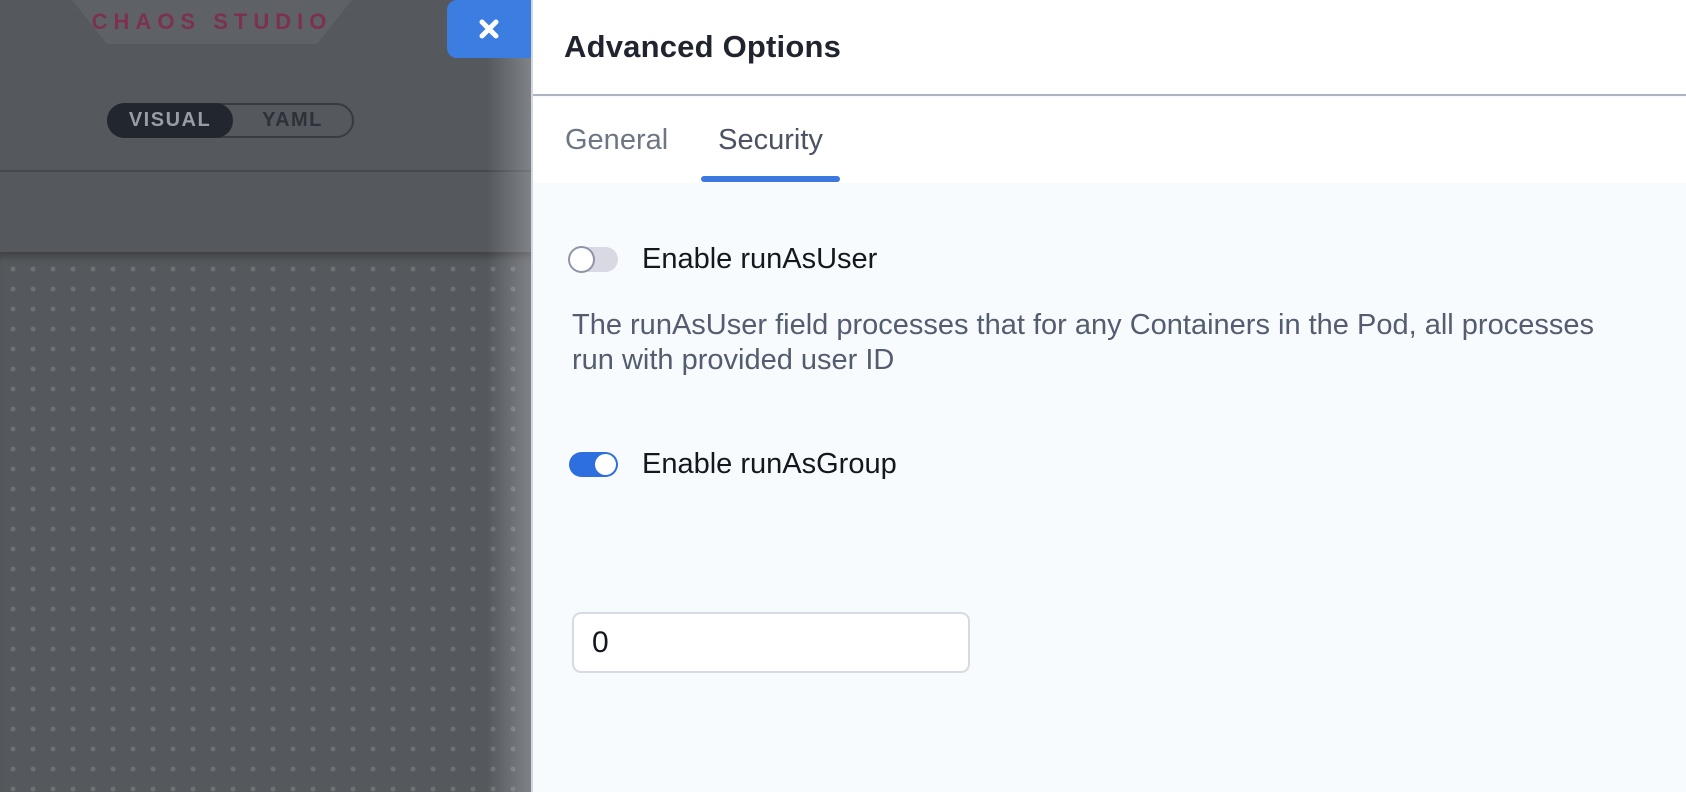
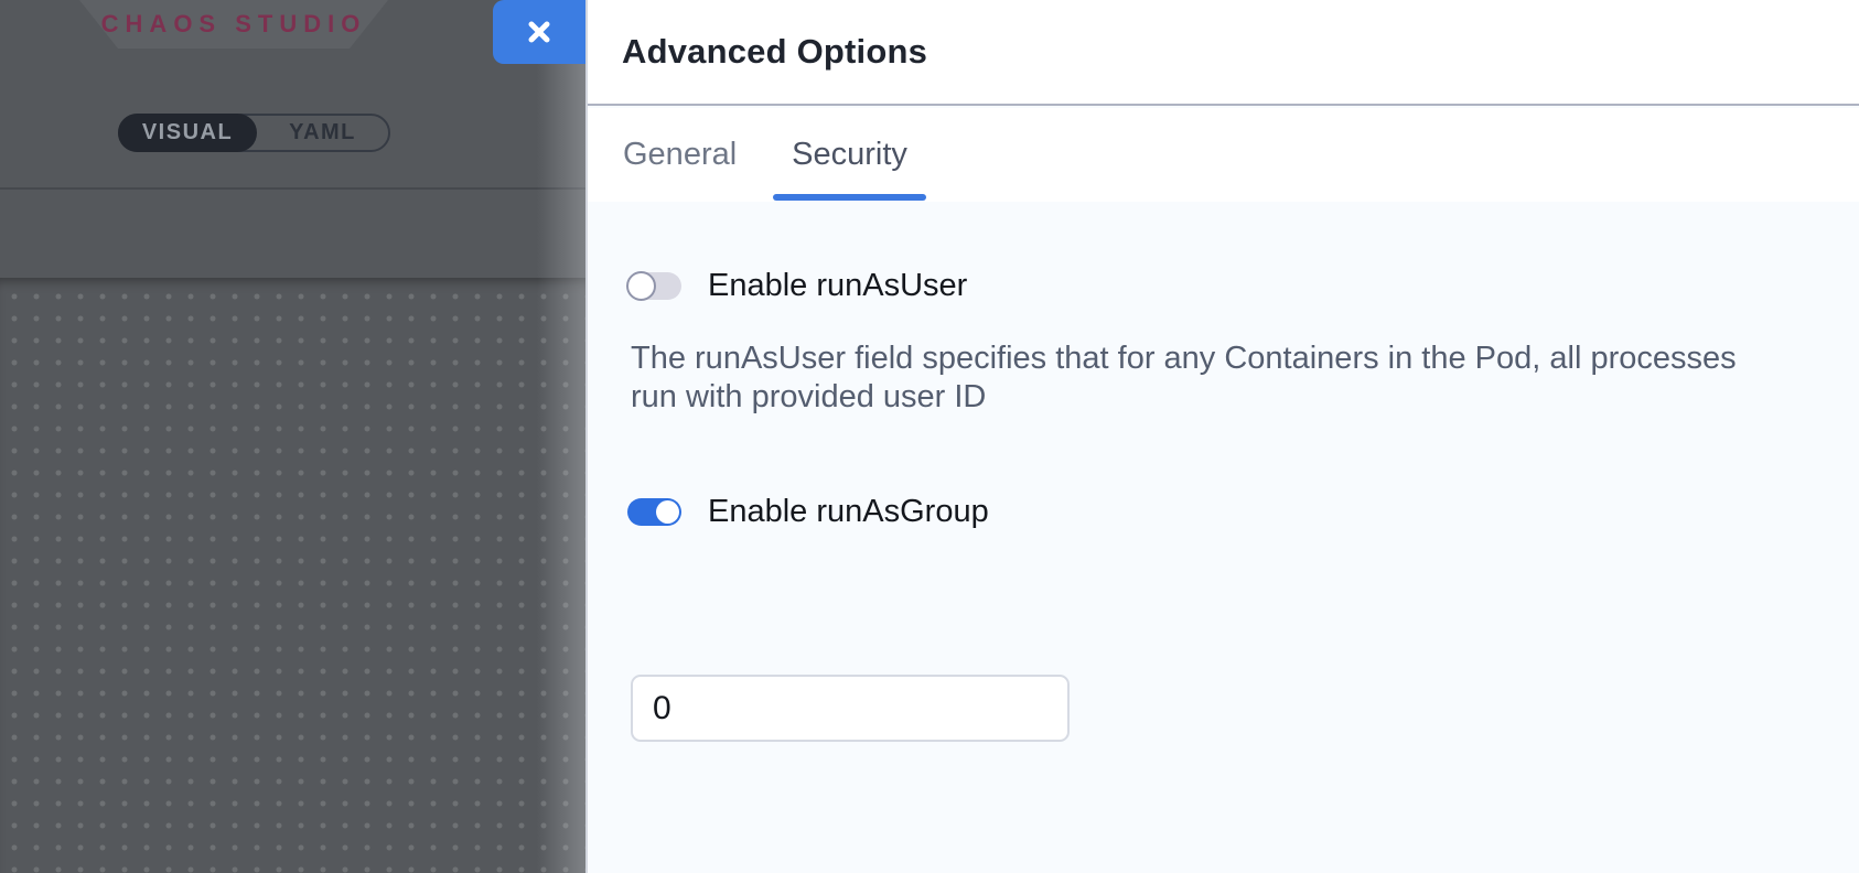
  CHAOS STUDIO
  VISUAL
  YAML
  Advanced Options
  General
  Security
  Enable runAsUser
- The runAsUser field processes that for any Containers in the Pod, all processes
+ The runAsUser field specifies that for any Containers in the Pod, all processes
  run with provided user ID
  Enable runAsGroup
  0
